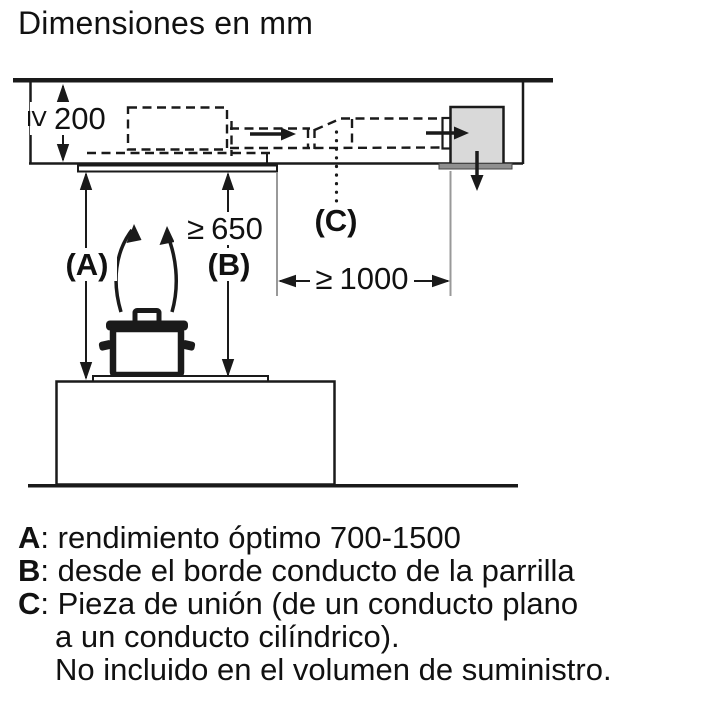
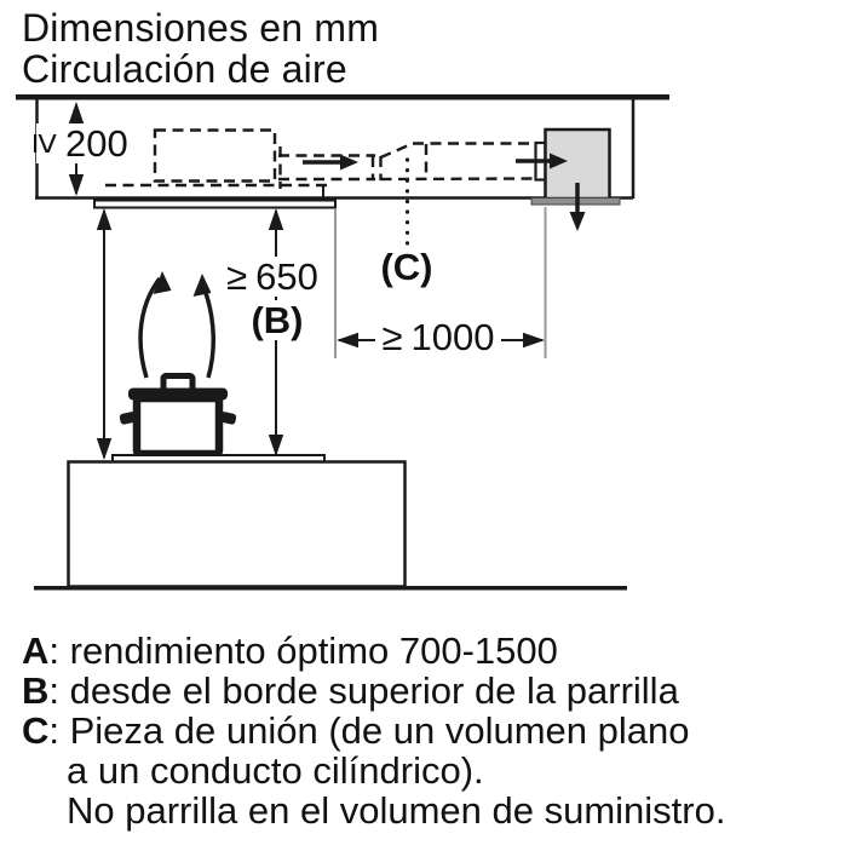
  Dimensiones en mm
+ Circulación de aire
  ≥ 650
  ≥ 1000
- (A)
  (B)
  (C)
  A: rendimiento óptimo 700-1500
- B: desde el borde conducto de la parrilla
+ B: desde el borde superior de la parrilla
- C: Pieza de unión (de un conducto plano
+ C: Pieza de unión (de un volumen plano
  a un conducto cilíndrico).
- No incluido en el volumen de suministro.
+ No parrilla en el volumen de suministro.
